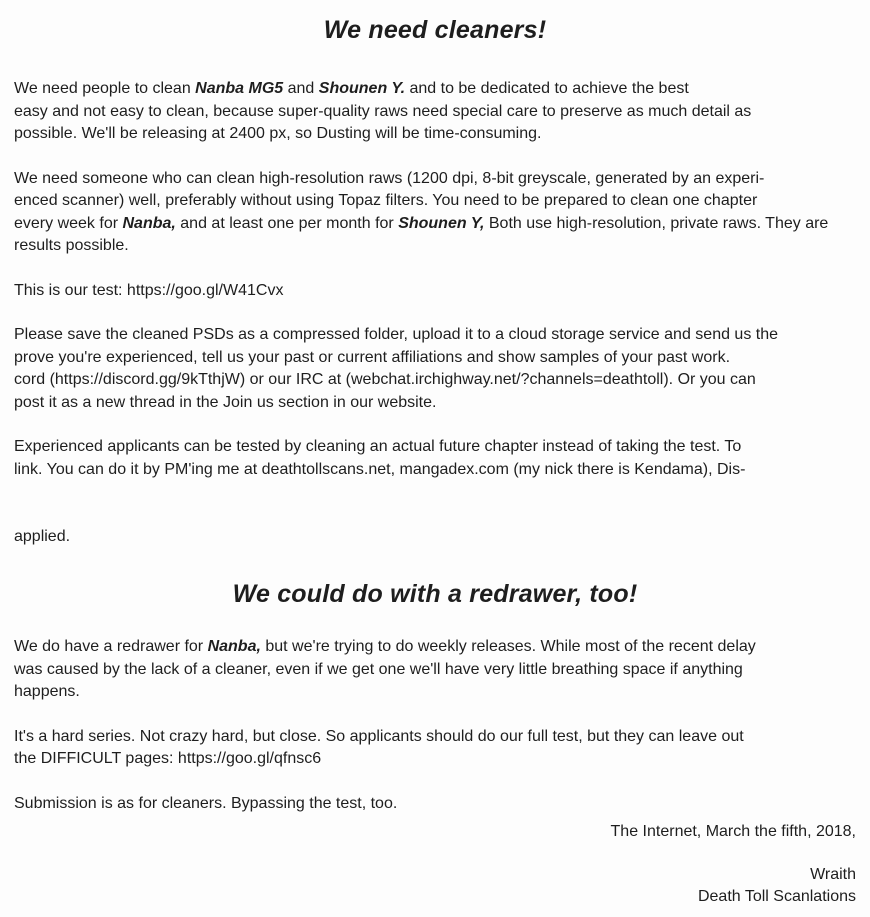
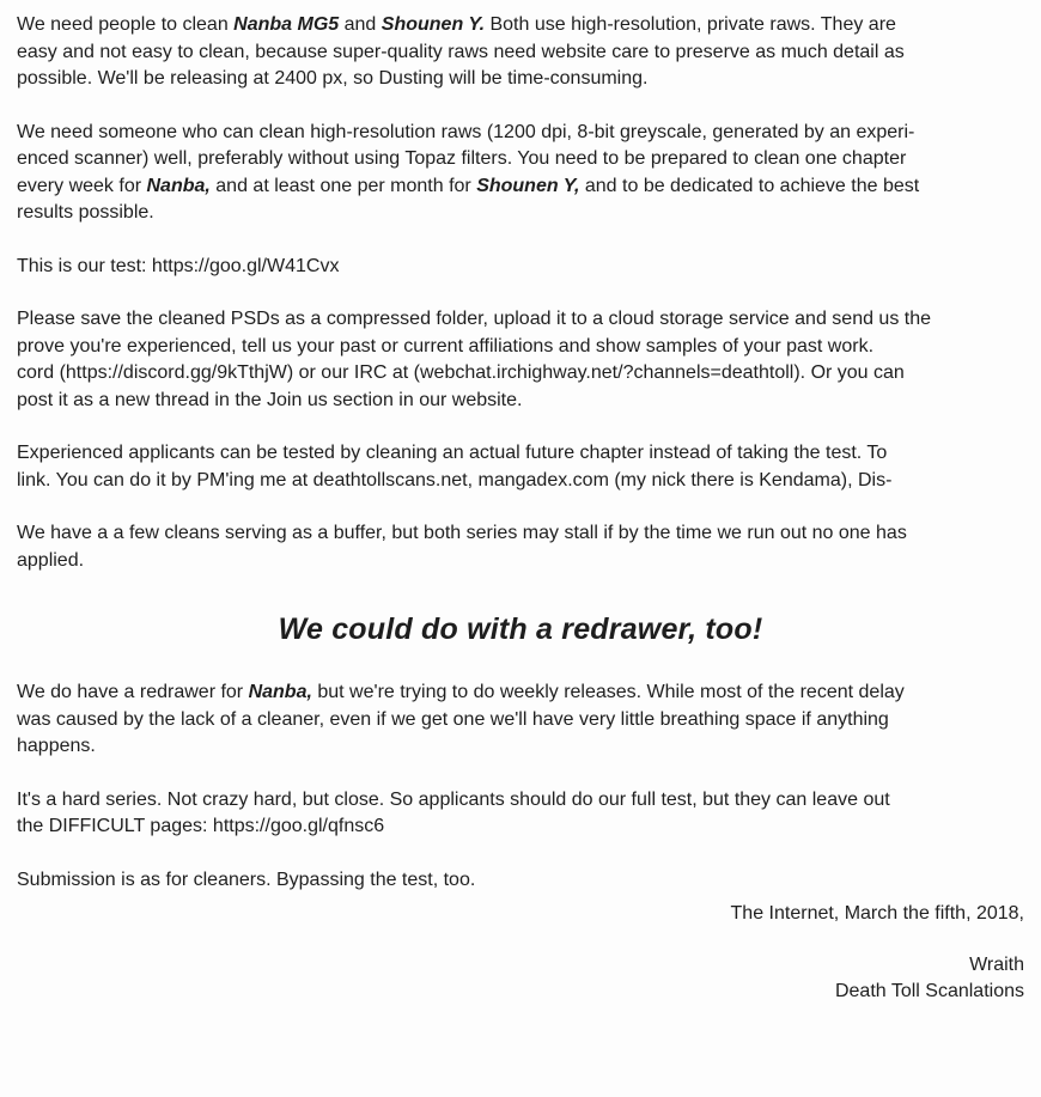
- We need cleaners!
- We need people to clean Nanba MG5 and Shounen Y. and to be dedicated to achieve the best
+ We need people to clean Nanba MG5 and Shounen Y. Both use high-resolution, private raws. They are
- easy and not easy to clean, because super-quality raws need special care to preserve as much detail as
+ easy and not easy to clean, because super-quality raws need website care to preserve as much detail as
  possible. We'll be releasing at 2400 px, so Dusting will be time-consuming.
  We need someone who can clean high-resolution raws (1200 dpi, 8-bit greyscale, generated by an experi-
  enced scanner) well, preferably without using Topaz filters. You need to be prepared to clean one chapter
- every week for Nanba, and at least one per month for Shounen Y, Both use high-resolution, private raws. They are
+ every week for Nanba, and at least one per month for Shounen Y, and to be dedicated to achieve the best
  results possible.
  This is our test: https://goo.gl/W41Cvx
  Please save the cleaned PSDs as a compressed folder, upload it to a cloud storage service and send us the
  prove you're experienced, tell us your past or current affiliations and show samples of your past work.
  cord (https://discord.gg/9kTthjW) or our IRC at (webchat.irchighway.net/?channels=deathtoll). Or you can
  post it as a new thread in the Join us section in our website.
  Experienced applicants can be tested by cleaning an actual future chapter instead of taking the test. To
  link. You can do it by PM'ing me at deathtollscans.net, mangadex.com (my nick there is Kendama), Dis-
+ We have a a few cleans serving as a buffer, but both series may stall if by the time we run out no one has
  applied.
  We could do with a redrawer, too!
  We do have a redrawer for Nanba, but we're trying to do weekly releases. While most of the recent delay
  was caused by the lack of a cleaner, even if we get one we'll have very little breathing space if anything
  happens.
  It's a hard series. Not crazy hard, but close. So applicants should do our full test, but they can leave out
  the DIFFICULT pages: https://goo.gl/qfnsc6
  Submission is as for cleaners. Bypassing the test, too.
  The Internet, March the fifth, 2018,
  Wraith
  Death Toll Scanlations
